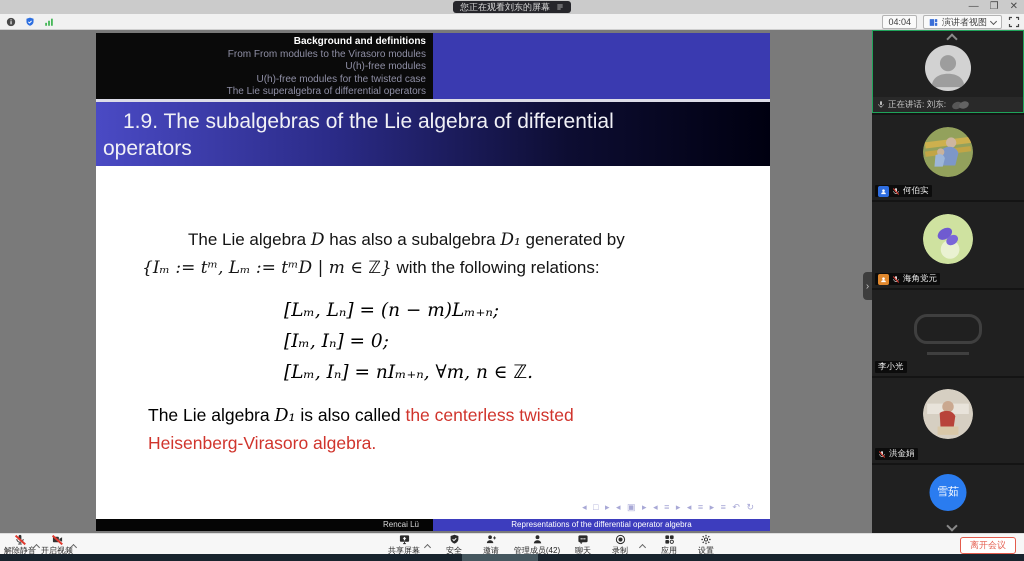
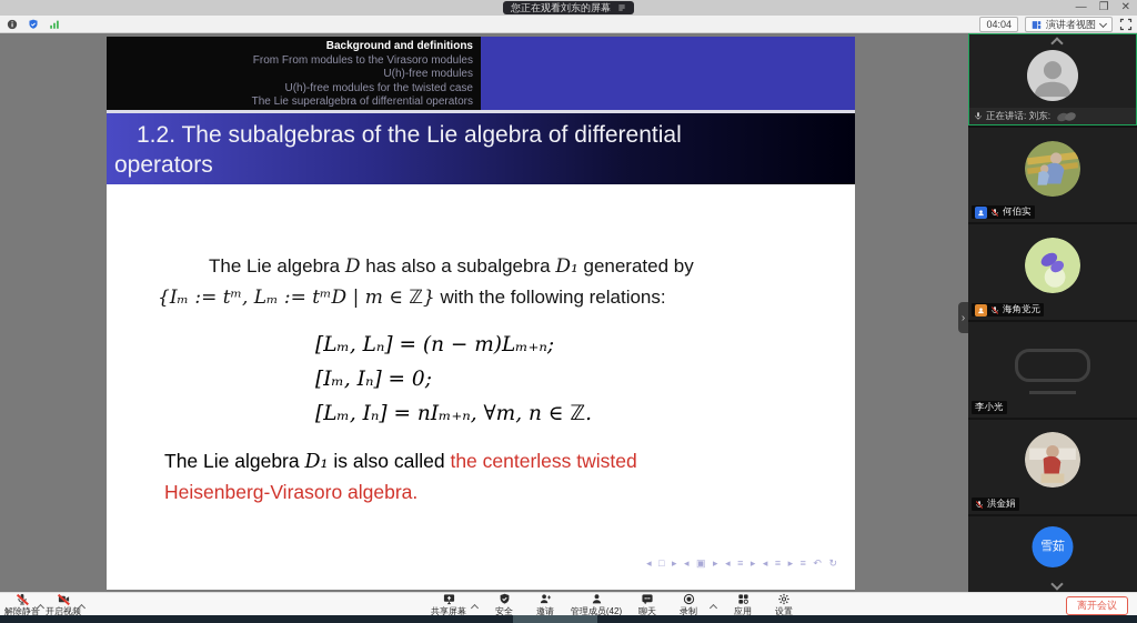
  您正在观看刘东的屏幕
  —
  ❐
  ✕
  04:04
  演讲者视图
  Background and definitions
  From From modules to the Virasoro modules
  U(h)-free modules
  U(h)-free modules for the twisted case
  The Lie superalgebra of differential operators
- 1.9. The subalgebras of the Lie algebra of differential
+ 1.2. The subalgebras of the Lie algebra of differential
  operators
  The Lie algebra D has also a subalgebra D₁ generated by
  {Iₘ := tᵐ, Lₘ := tᵐD | m ∈ ℤ} with the following relations:
  [Lₘ, Lₙ] = (n − m)Lₘ₊ₙ;
  [Iₘ, Iₙ] = 0;
  [Lₘ, Iₙ] = nIₘ₊ₙ, ∀m, n ∈ ℤ.
  The Lie algebra D₁ is also called the centerless twisted
  Heisenberg-Virasoro algebra.
  ◂ □ ▸ ◂ ▣ ▸ ◂ ≡ ▸ ◂ ≡ ▸ ≡ ↶ ↻
- Rencai Lü
- Representations of the differential operator algebra
  ›
  正在讲话: 刘东:
  何伯实
  海角党元
  李小光
  洪金娟
  雪茹
  解除静音
  开启视频
  共享屏幕
  安全
  邀请
  管理成员(42)
  聊天
  录制
  应用
  设置
  离开会议
